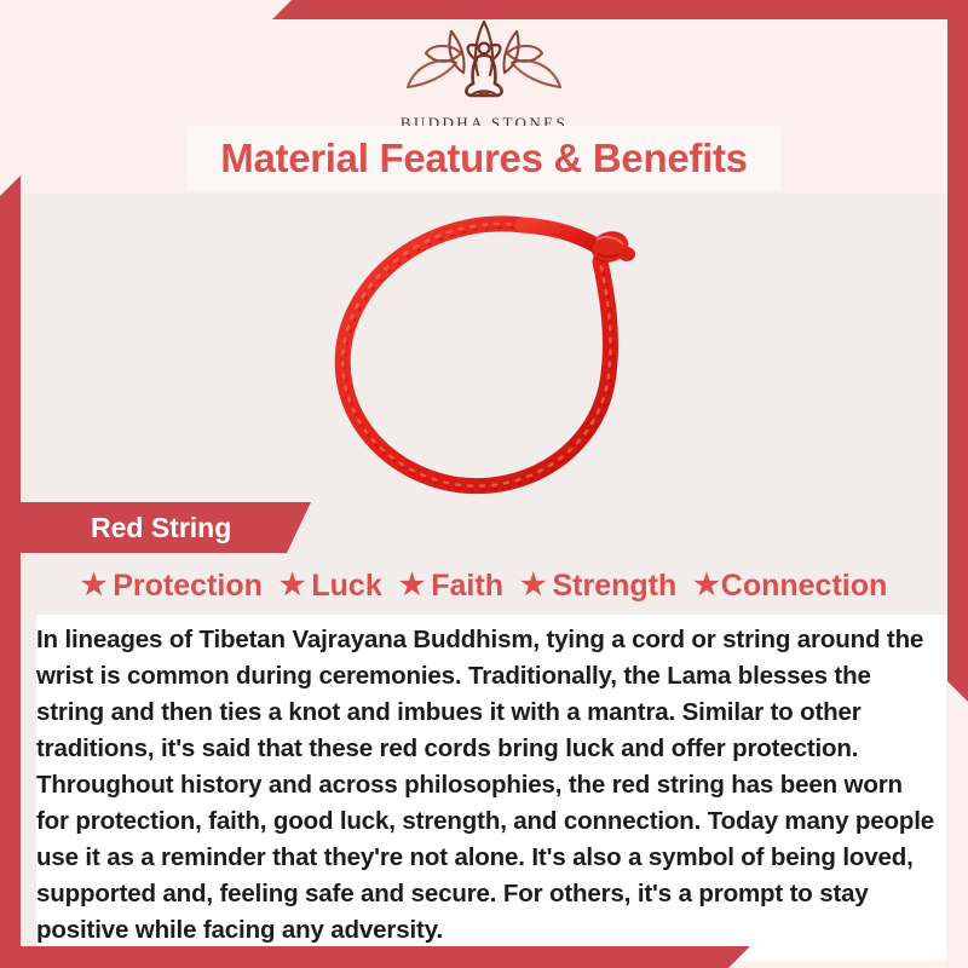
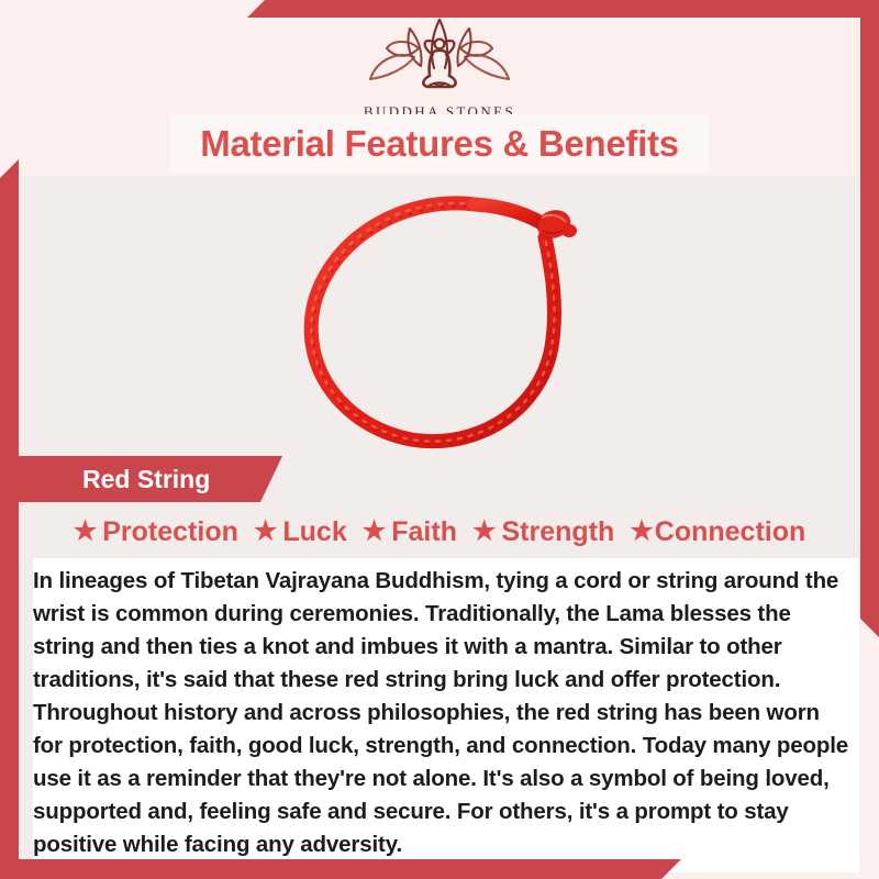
  BUDDHA STONES
  Material Features & Benefits
  Red String
  ★
  Protection
  ★
  Luck
  ★
  Faith
  ★
  Strength
  ★
  Connection
- In lineages of Tibetan Vajrayana Buddhism, tying a cord or string around the wrist is common during ceremonies. Traditionally, the Lama blesses the string and then ties a knot and imbues it with a mantra. Similar to other traditions, it's said that these red cords bring luck and offer protection. Throughout history and across philosophies, the red string has been worn for protection, faith, good luck, strength, and connection. Today many people use it as a reminder that they're not alone. It's also a symbol of being loved, supported and, feeling safe and secure. For others, it's a prompt to stay positive while facing any adversity.
+ In lineages of Tibetan Vajrayana Buddhism, tying a cord or string around the wrist is common during ceremonies. Traditionally, the Lama blesses the string and then ties a knot and imbues it with a mantra. Similar to other traditions, it's said that these red string bring luck and offer protection. Throughout history and across philosophies, the red string has been worn for protection, faith, good luck, strength, and connection. Today many people use it as a reminder that they're not alone. It's also a symbol of being loved, supported and, feeling safe and secure. For others, it's a prompt to stay positive while facing any adversity.
